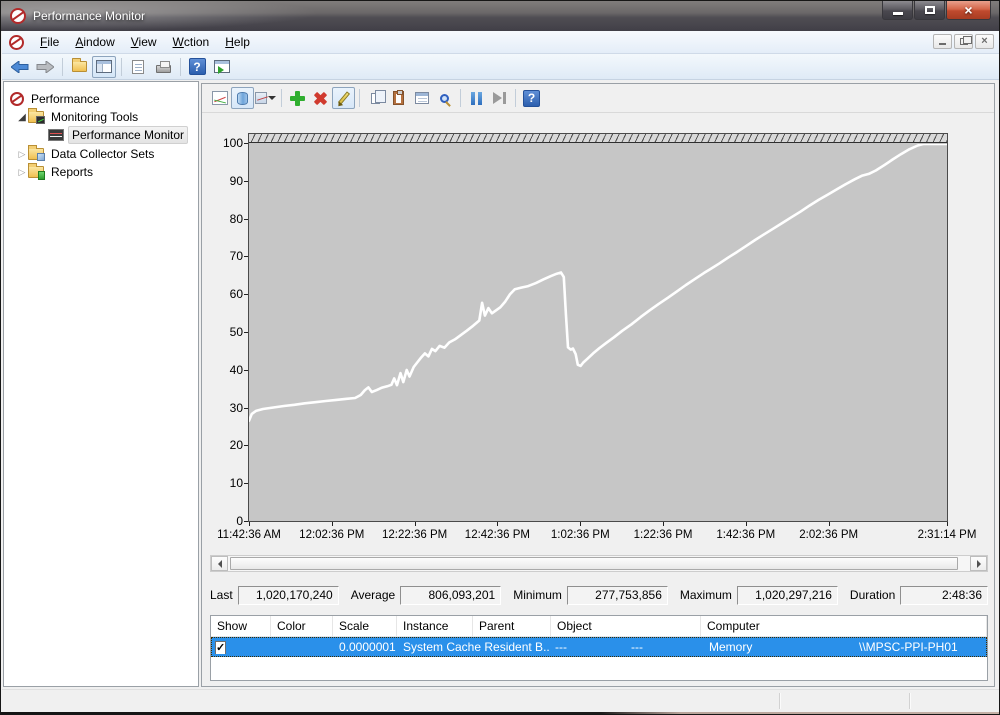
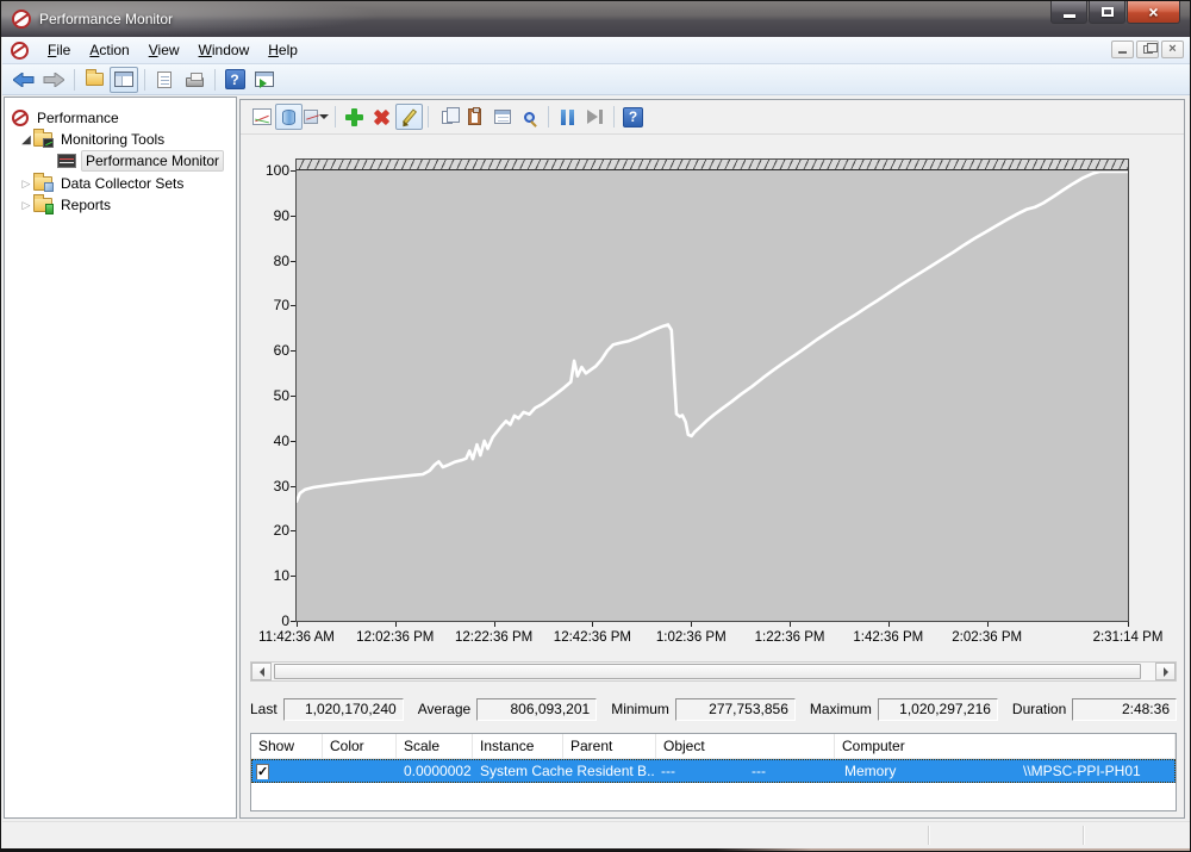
  Performance Monitor
  ×
  File
- Aindow
+ Action
  View
- Wction
+ Window
  Help
  ×
  ?
  Performance
  ◢
  Monitoring Tools
  Performance Monitor
  ▷
  Data Collector Sets
  ▷
  Reports
  ?
  0
  10
  20
  30
  40
  50
  60
  70
  80
  90
  100
  11:42:36 AM
  12:02:36 PM
  12:22:36 PM
  12:42:36 PM
  1:02:36 PM
  1:22:36 PM
  1:42:36 PM
  2:02:36 PM
  2:31:14 PM
  Last
  1,020,170,240
  Average
  806,093,201
  Minimum
  277,753,856
  Maximum
  1,020,297,216
  Duration
  2:48:36
  Show
  Color
  Scale
  Instance
  Parent
  Object
  Computer
  ✓
- 0.0000001
+ 0.0000002
  System Cache Resident B..
  ---
  ---
  Memory
  \\MPSC-PPI-PH01
